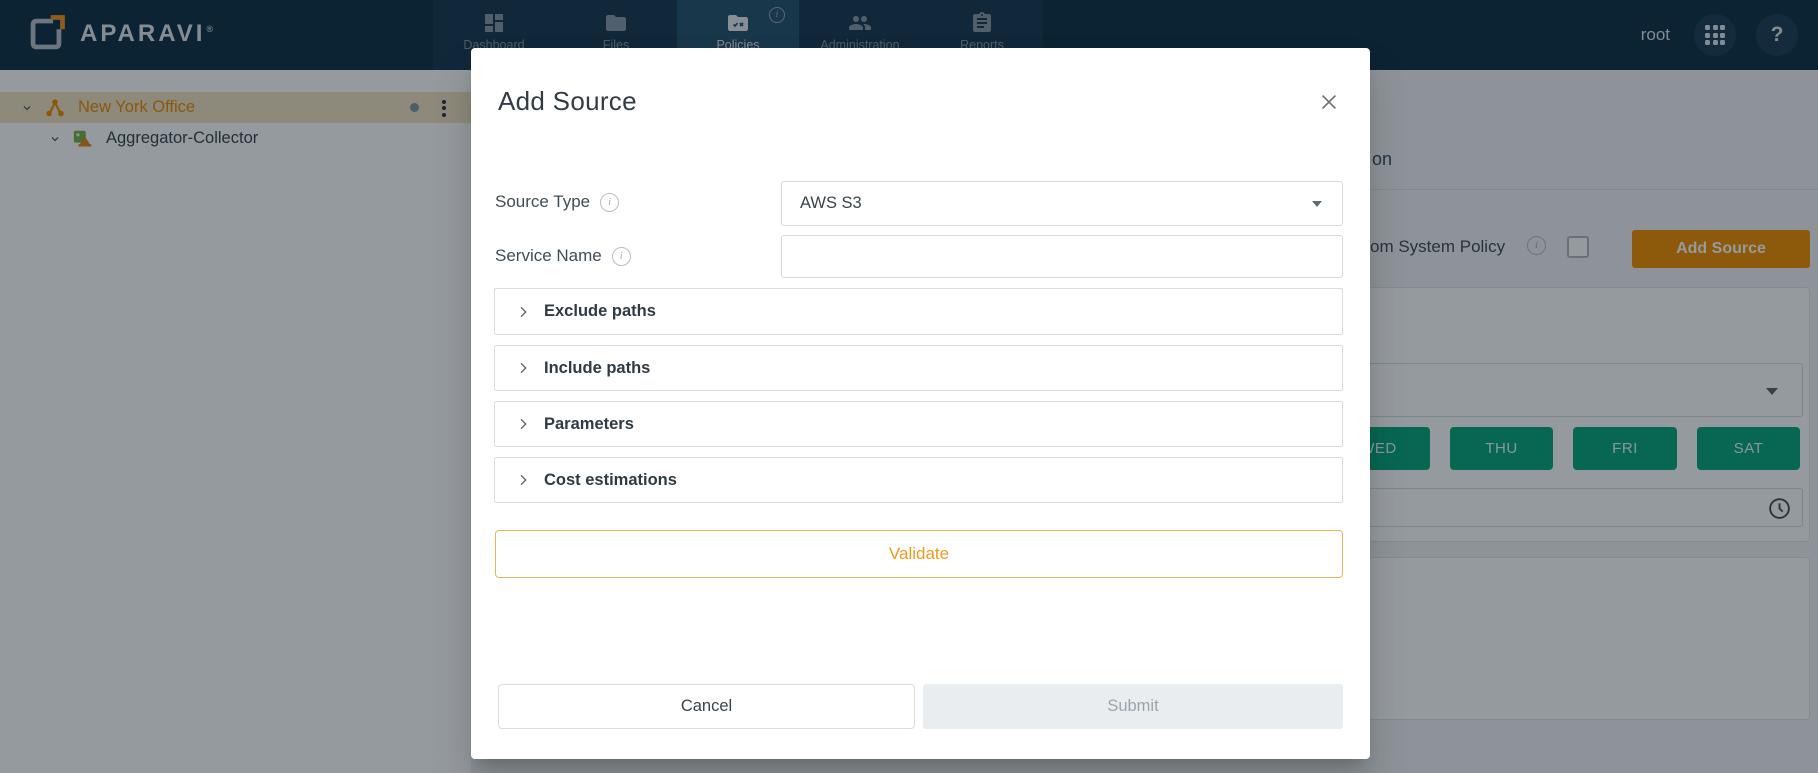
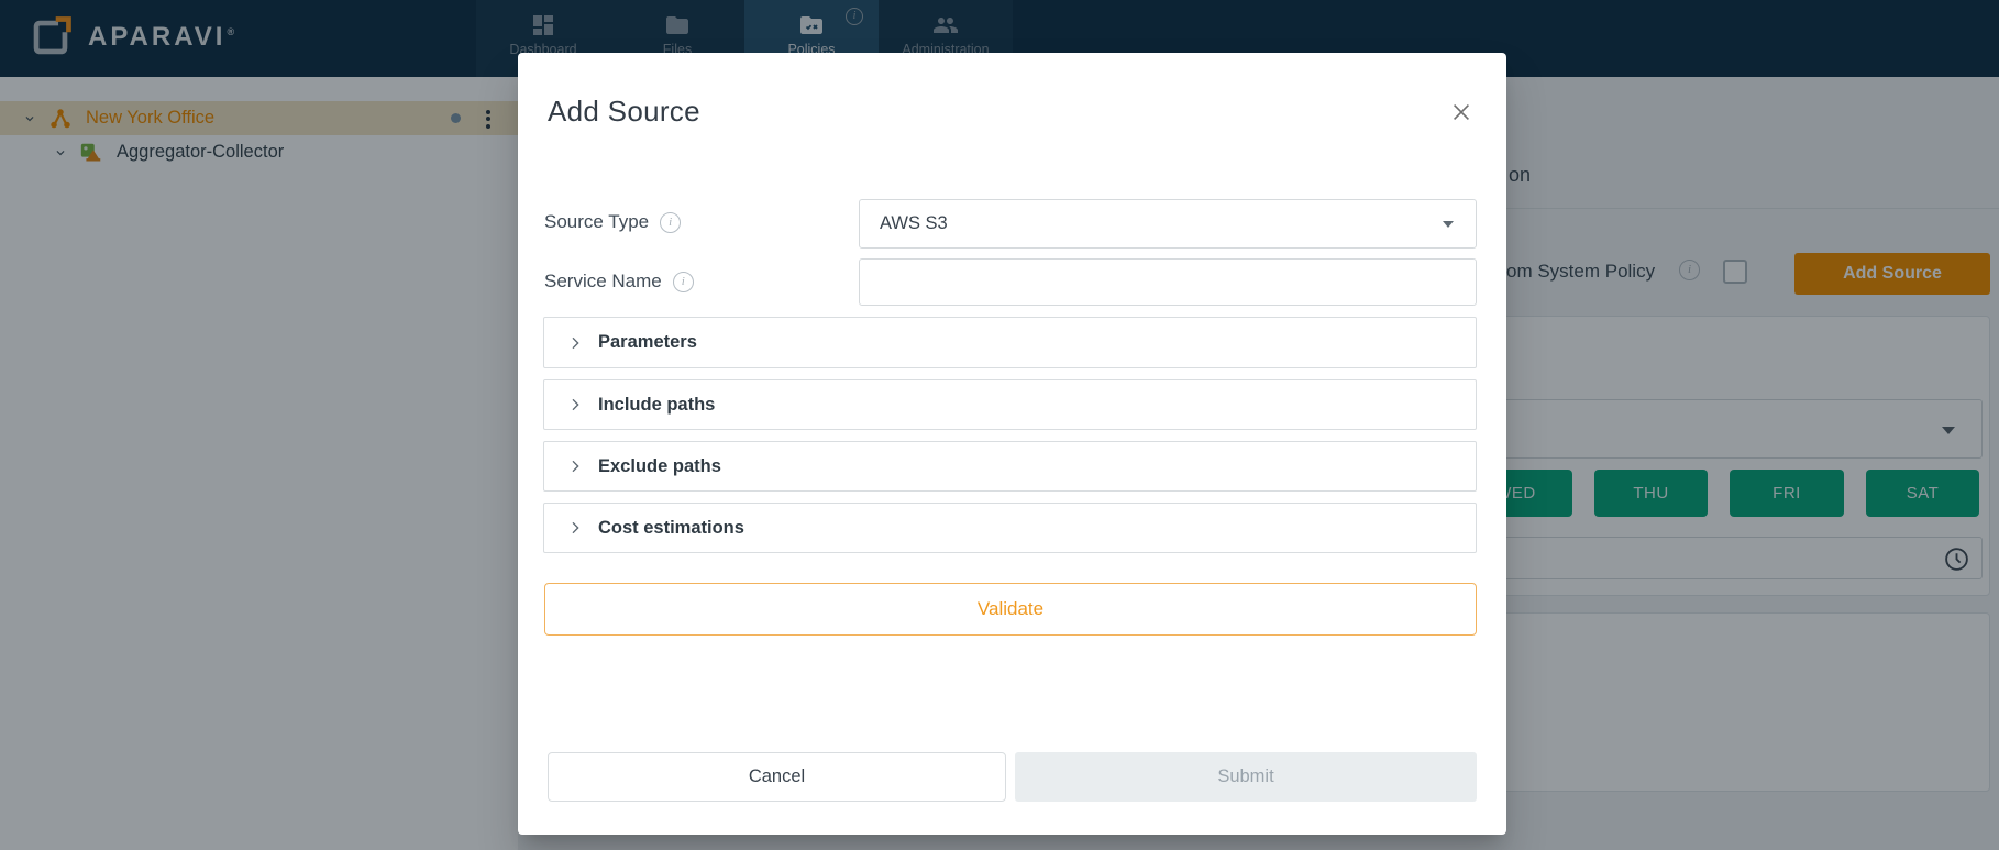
  APARAVI®
  Dashboard
  Files
  Policies
  i
  Administration
- Reports
- root
- ?
  New York Office
  Aggregator-Collector
  on
  om System Policy
  i
  Add Source
  THU
  FRI
  SAT
  Add Source
  Source Type
  i
  AWS S3
  Service Name
  i
- Exclude paths
+ Parameters
  Include paths
- Parameters
+ Exclude paths
  Cost estimations
  Validate
  Cancel
  Submit
